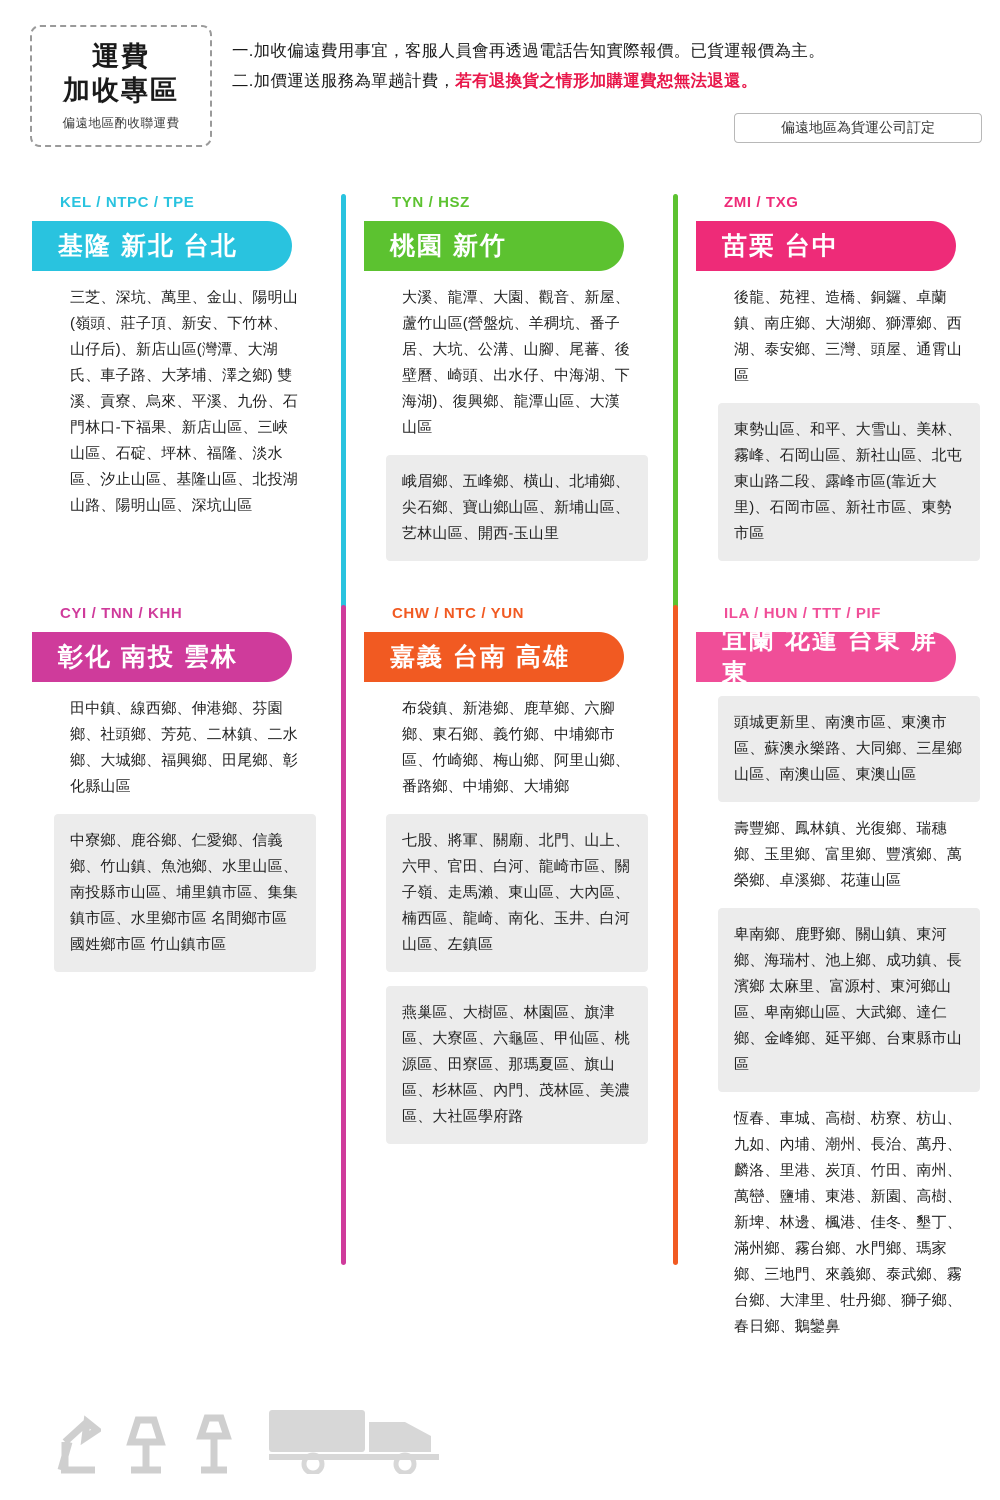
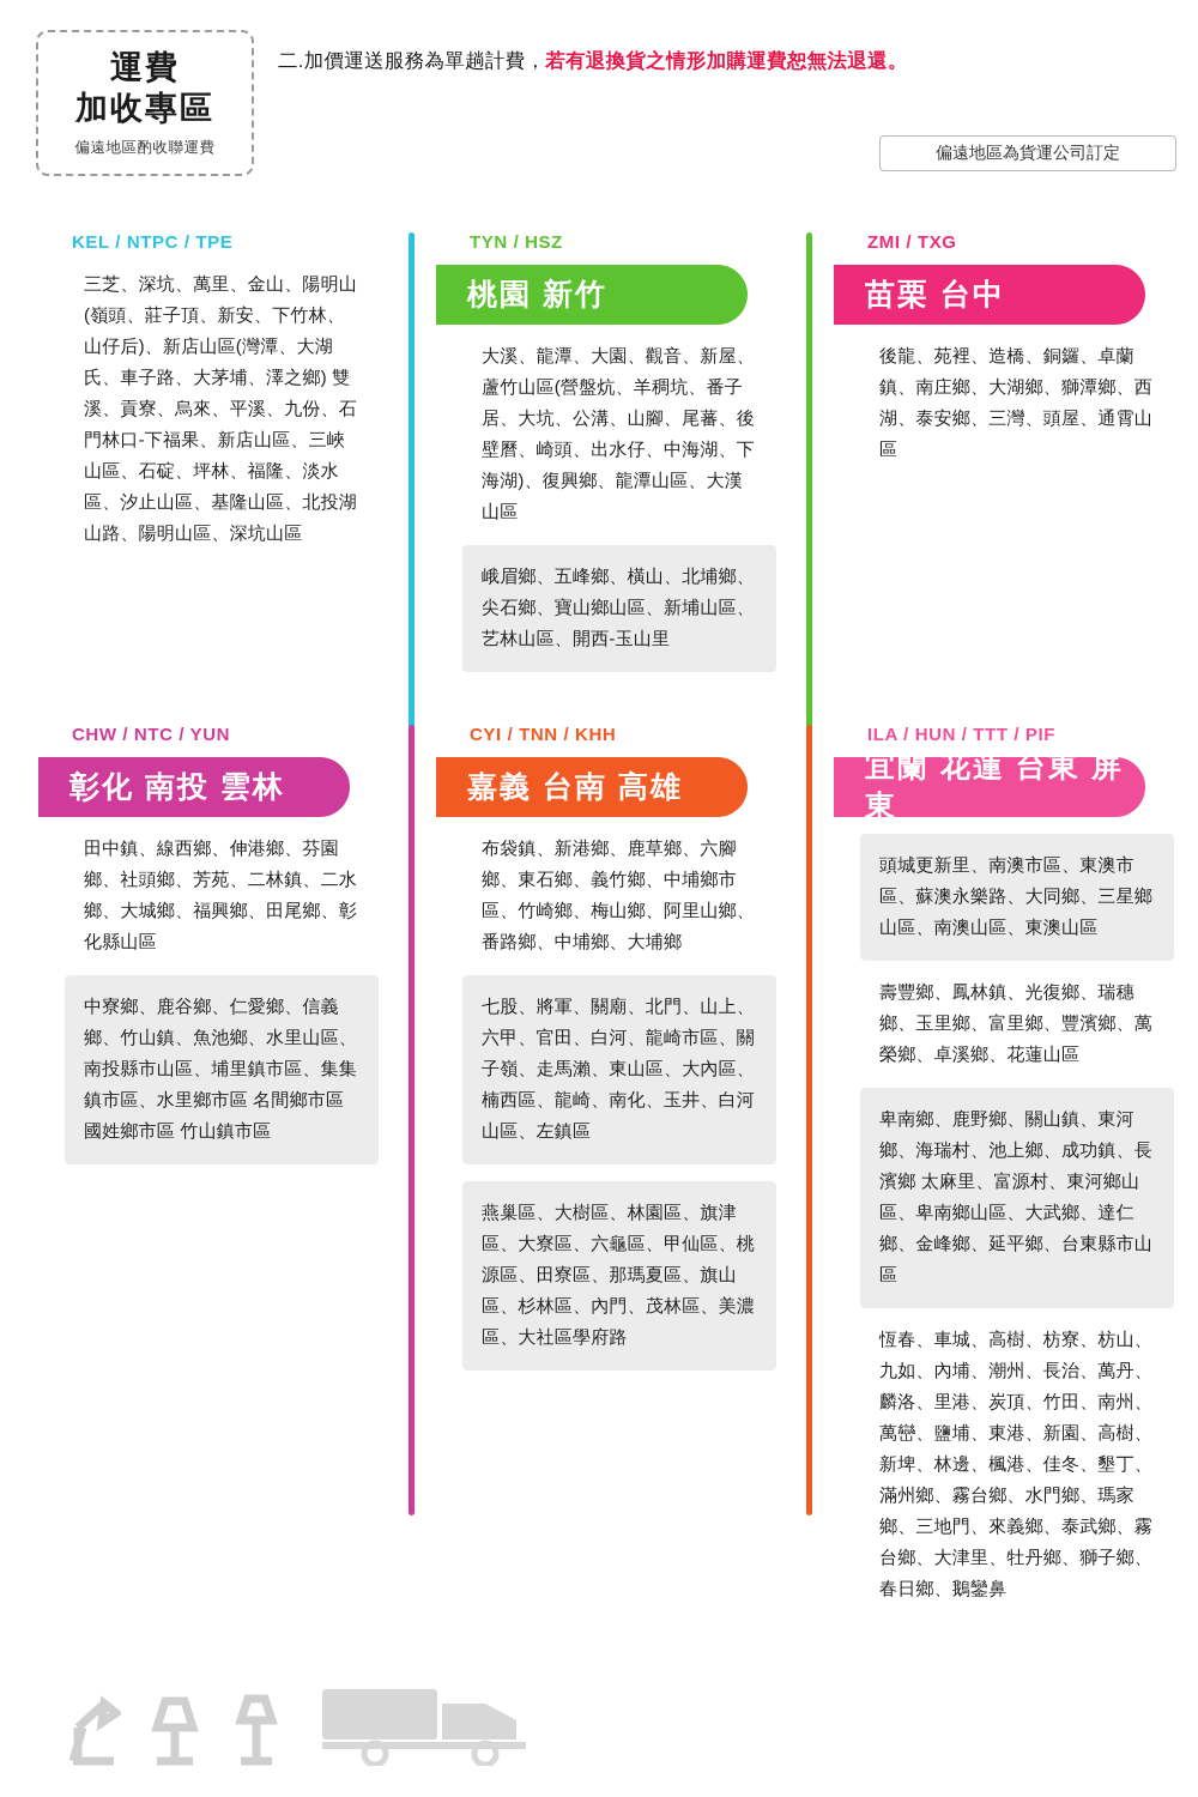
  運費
  加收專區
  偏遠地區酌收聯運費
- 一.加收偏遠費用事宜，客服人員會再透過電話告知實際報價。已貨運報價為主。
  二.加價運送服務為單趟計費，若有退換貨之情形加購運費恕無法退還。
  偏遠地區為貨運公司訂定
  KEL / NTPC / TPE
- 基隆 新北 台北
  三芝、深坑、萬里、金山、陽明山(嶺頭、莊子頂、新安、下竹林、山仔后)、新店山區(灣潭、大湖氏、車子路、大茅埔、澤之鄉) 雙溪、貢寮、烏來、平溪、九份、石門林口-下福果、新店山區、三峽山區、石碇、坪林、福隆、淡水區、汐止山區、基隆山區、北投湖山路、陽明山區、深坑山區
  TYN / HSZ
  桃園 新竹
  大溪、龍潭、大園、觀音、新屋、蘆竹山區(營盤炕、羊稠坑、番子居、大坑、公溝、山腳、尾蕃、後壁曆、崎頭、出水仔、中海湖、下海湖)、復興鄉、龍潭山區、大漢山區
  峨眉鄉、五峰鄉、橫山、北埔鄉、尖石鄉、寶山鄉山區、新埔山區、艺林山區、開西-玉山里
  ZMI / TXG
  苗栗 台中
  後龍、苑裡、造橋、銅鑼、卓蘭鎮、南庄鄉、大湖鄉、獅潭鄉、西湖、泰安鄉、三灣、頭屋、通霄山區
- 東勢山區、和平、大雪山、美林、霧峰、石岡山區、新社山區、北屯東山路二段、露峰市區(靠近大里)、石岡市區、新社市區、東勢市區
- CYI / TNN / KHH
+ CHW / NTC / YUN
  彰化 南投 雲林
  田中鎮、線西鄉、伸港鄉、芬園鄉、社頭鄉、芳苑、二林鎮、二水鄉、大城鄉、福興鄉、田尾鄉、彰化縣山區
  中寮鄉、鹿谷鄉、仁愛鄉、信義鄉、竹山鎮、魚池鄉、水里山區、南投縣市山區、埔里鎮市區、集集鎮市區、水里鄉市區 名間鄉市區 國姓鄉市區 竹山鎮市區
- CHW / NTC / YUN
+ CYI / TNN / KHH
  嘉義 台南 高雄
  布袋鎮、新港鄉、鹿草鄉、六腳鄉、東石鄉、義竹鄉、中埔鄉市區、竹崎鄉、梅山鄉、阿里山鄉、番路鄉、中埔鄉、大埔鄉
  七股、將軍、關廟、北門、山上、六甲、官田、白河、龍崎市區、關子嶺、走馬瀨、東山區、大內區、楠西區、龍崎、南化、玉井、白河山區、左鎮區
  燕巢區、大樹區、林園區、旗津區、大寮區、六龜區、甲仙區、桃源區、田寮區、那瑪夏區、旗山區、杉林區、內門、茂林區、美濃區、大社區學府路
  ILA / HUN / TTT / PIF
  宜蘭 花蓮 台東 屏東
  頭城更新里、南澳市區、東澳市區、蘇澳永樂路、大同鄉、三星鄉山區、南澳山區、東澳山區
  壽豐鄉、鳳林鎮、光復鄉、瑞穗鄉、玉里鄉、富里鄉、豐濱鄉、萬榮鄉、卓溪鄉、花蓮山區
  卑南鄉、鹿野鄉、關山鎮、東河鄉、海瑞村、池上鄉、成功鎮、長濱鄉 太麻里、富源村、東河鄉山區、卑南鄉山區、大武鄉、達仁鄉、金峰鄉、延平鄉、台東縣市山區
  恆春、車城、高樹、枋寮、枋山、九如、內埔、潮州、長治、萬丹、麟洛、里港、炭頂、竹田、南州、萬巒、鹽埔、東港、新園、高樹、新埤、林邊、楓港、佳冬、墾丁、滿州鄉、霧台鄉、水門鄉、瑪家鄉、三地門、來義鄉、泰武鄉、霧台鄉、大津里、牡丹鄉、獅子鄉、春日鄉、鵝鑾鼻
